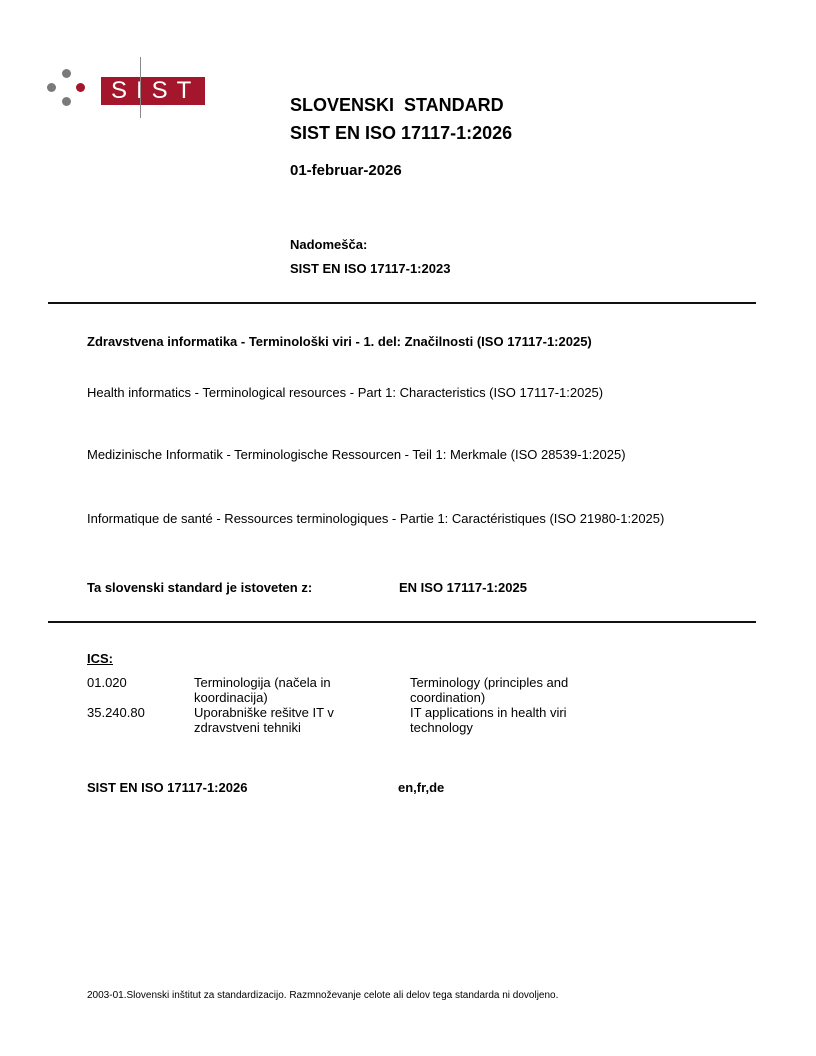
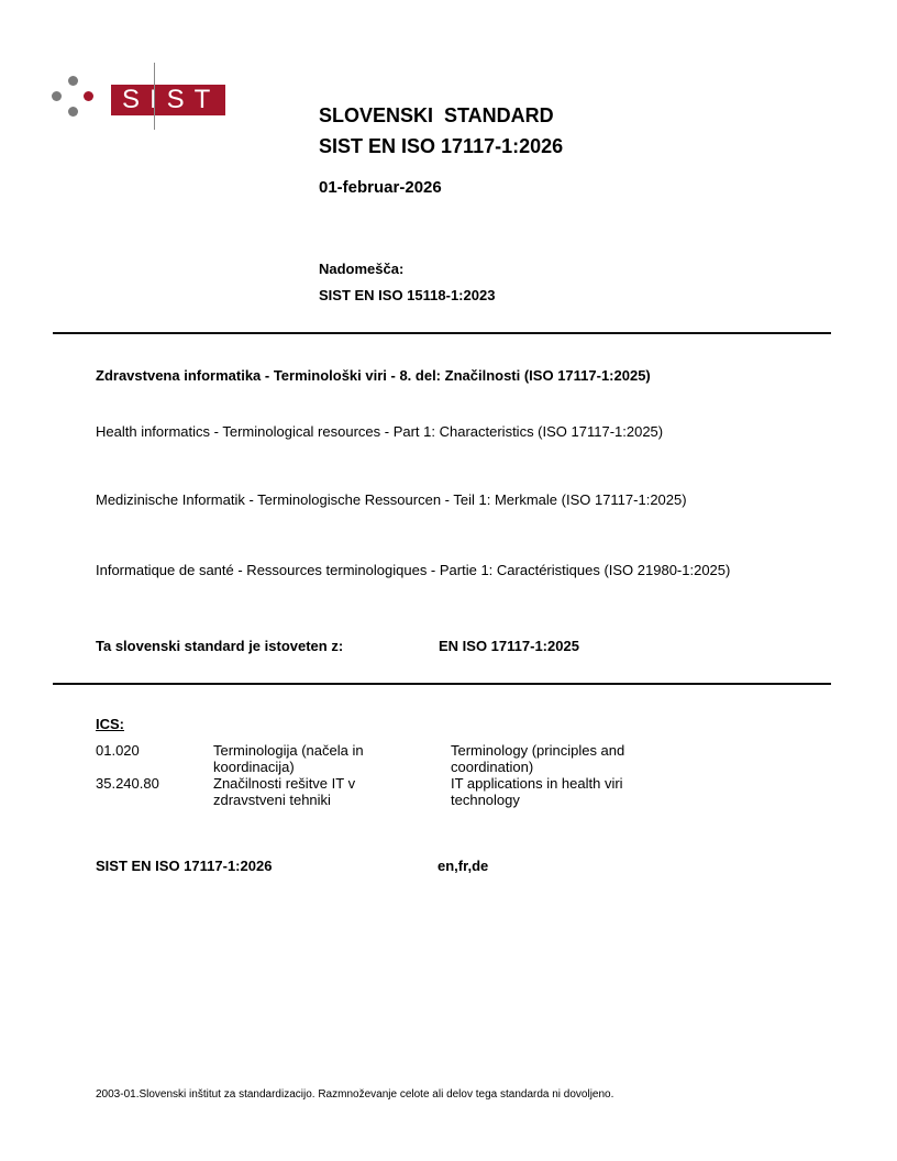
  SIST
  SLOVENSKI STANDARD
  SIST EN ISO 17117-1:2026
  01-februar-2026
  Nadomešča:
- SIST EN ISO 17117-1:2023
+ SIST EN ISO 15118-1:2023
- Zdravstvena informatika - Terminološki viri - 1. del: Značilnosti (ISO 17117-1:2025)
+ Zdravstvena informatika - Terminološki viri - 8. del: Značilnosti (ISO 17117-1:2025)
  Health informatics - Terminological resources - Part 1: Characteristics (ISO 17117-1:2025)
- Medizinische Informatik - Terminologische Ressourcen - Teil 1: Merkmale (ISO 28539-1:2025)
+ Medizinische Informatik - Terminologische Ressourcen - Teil 1: Merkmale (ISO 17117-1:2025)
  Informatique de santé - Ressources terminologiques - Partie 1: Caractéristiques (ISO 21980-1:2025)
  Ta slovenski standard je istoveten z:
  EN ISO 17117-1:2025
  ICS:
  01.020
  Terminologija (načela in koordinacija)
  Terminology (principles and coordination)
  35.240.80
- Uporabniške rešitve IT v zdravstveni tehniki
+ Značilnosti rešitve IT v zdravstveni tehniki
  IT applications in health viri technology
  SIST EN ISO 17117-1:2026
  en,fr,de
  2003-01.Slovenski inštitut za standardizacijo. Razmnoževanje celote ali delov tega standarda ni dovoljeno.
